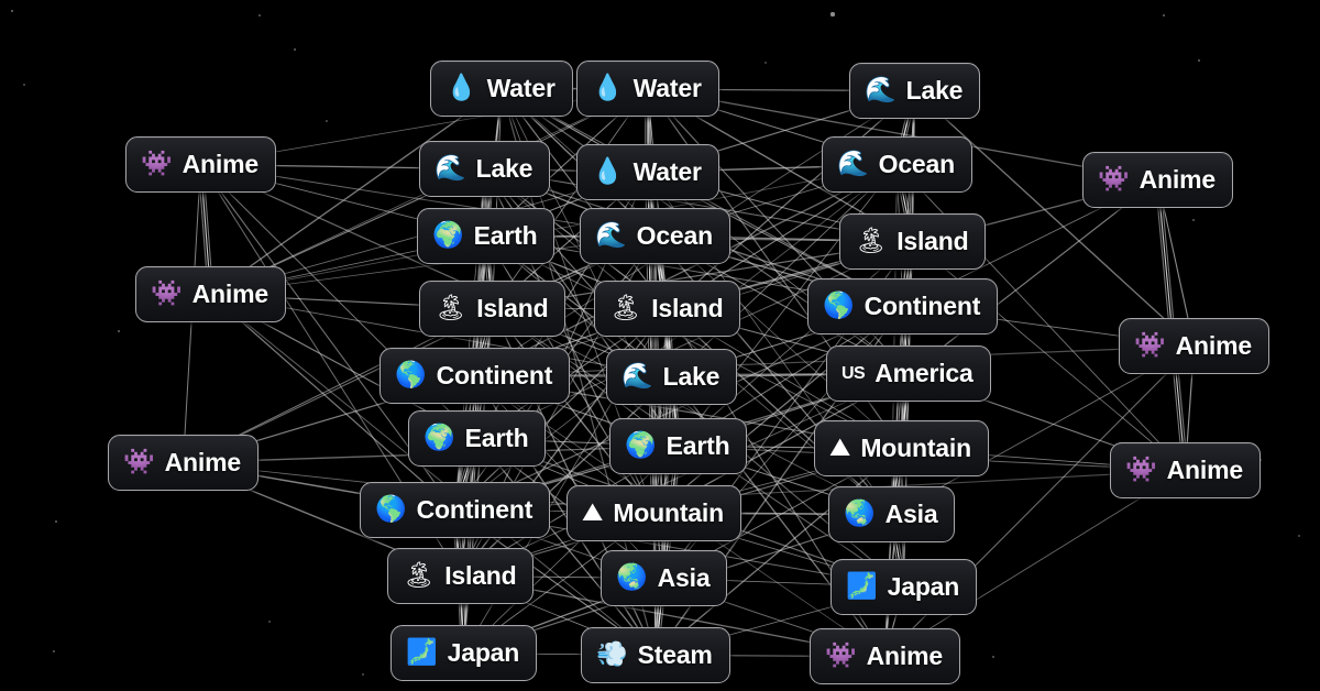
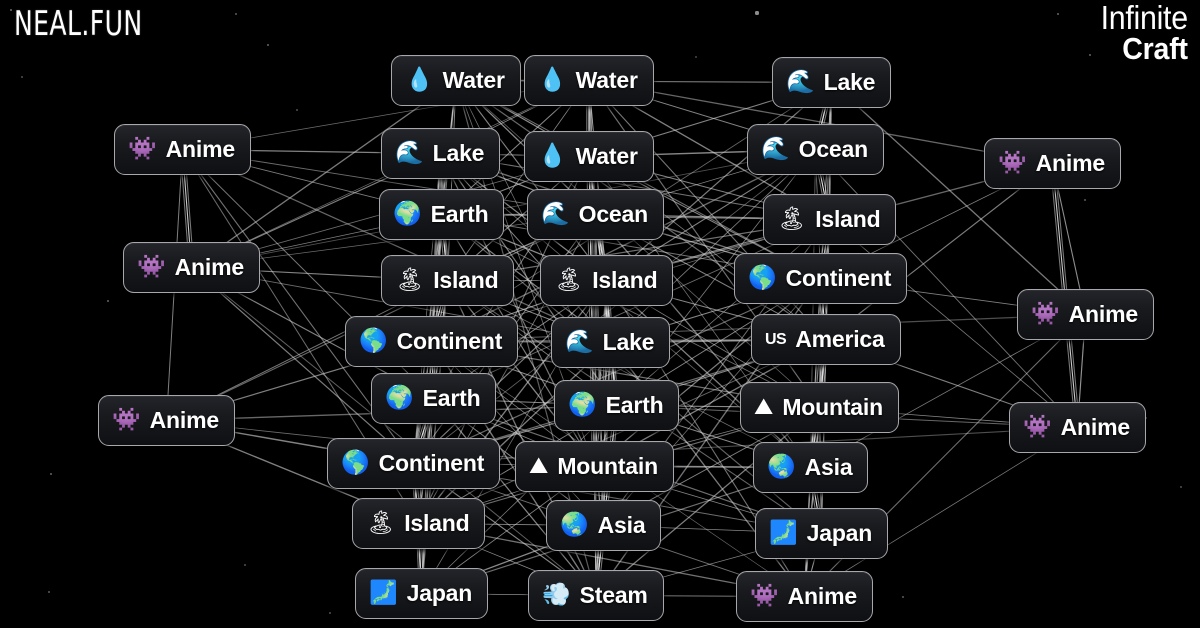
+ NEAL.FUN
+ Infinite
+ Craft
  💧
  Water
  💧
  Water
  🌊
  Lake
  👾
  Anime
  🌊
  Lake
  💧
  Water
  🌊
  Ocean
  👾
  Anime
  🌍
  Earth
  🌊
  Ocean
  🏝
  Island
  👾
  Anime
  🏝
  Island
  🏝
  Island
  🌎
  Continent
  🌎
  Continent
  🌊
  Lake
  US
  America
  👾
  Anime
  🌍
  Earth
  🌍
  Earth
  ⛰
  Mountain
  👾
  Anime
  👾
  Anime
  🌎
  Continent
  ⛰
  Mountain
  🌏
  Asia
  🏝
  Island
  🌏
  Asia
  🗾
  Japan
  🗾
  Japan
  💨
  Steam
  👾
  Anime
